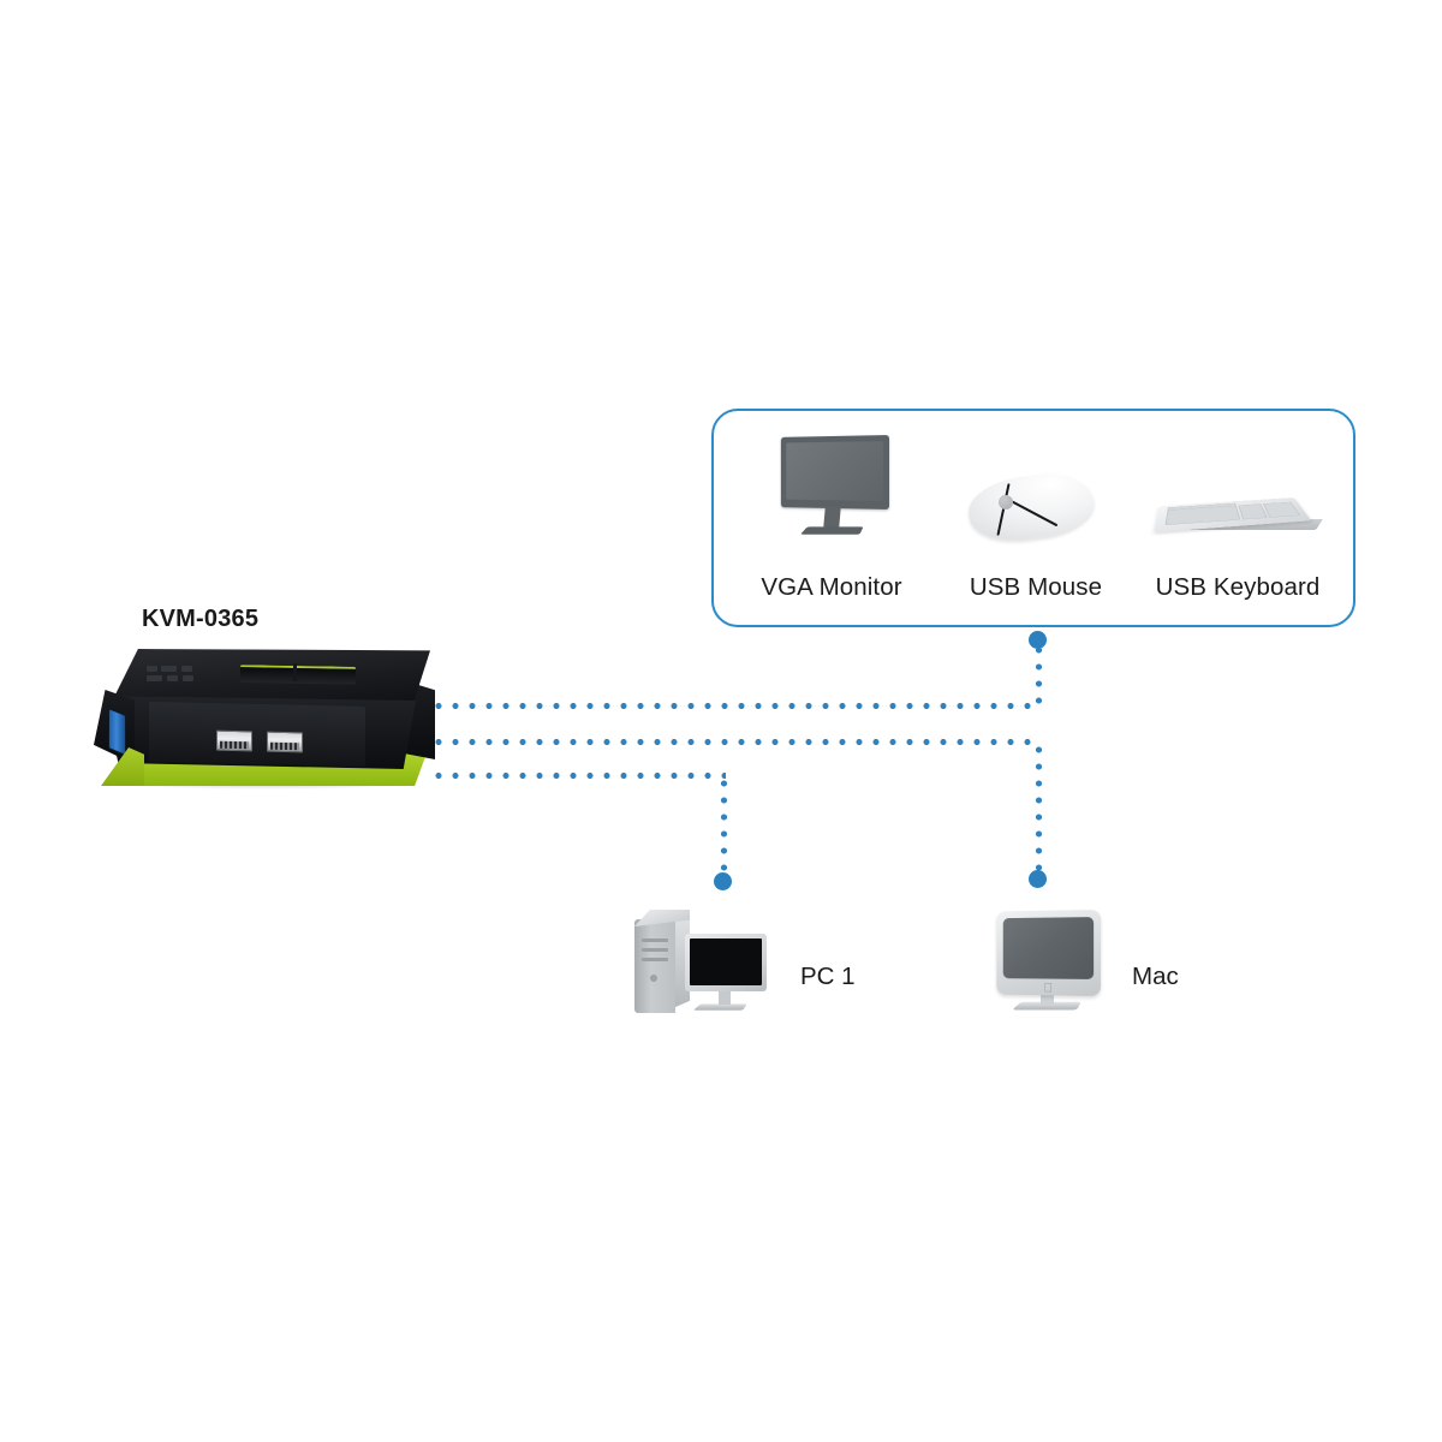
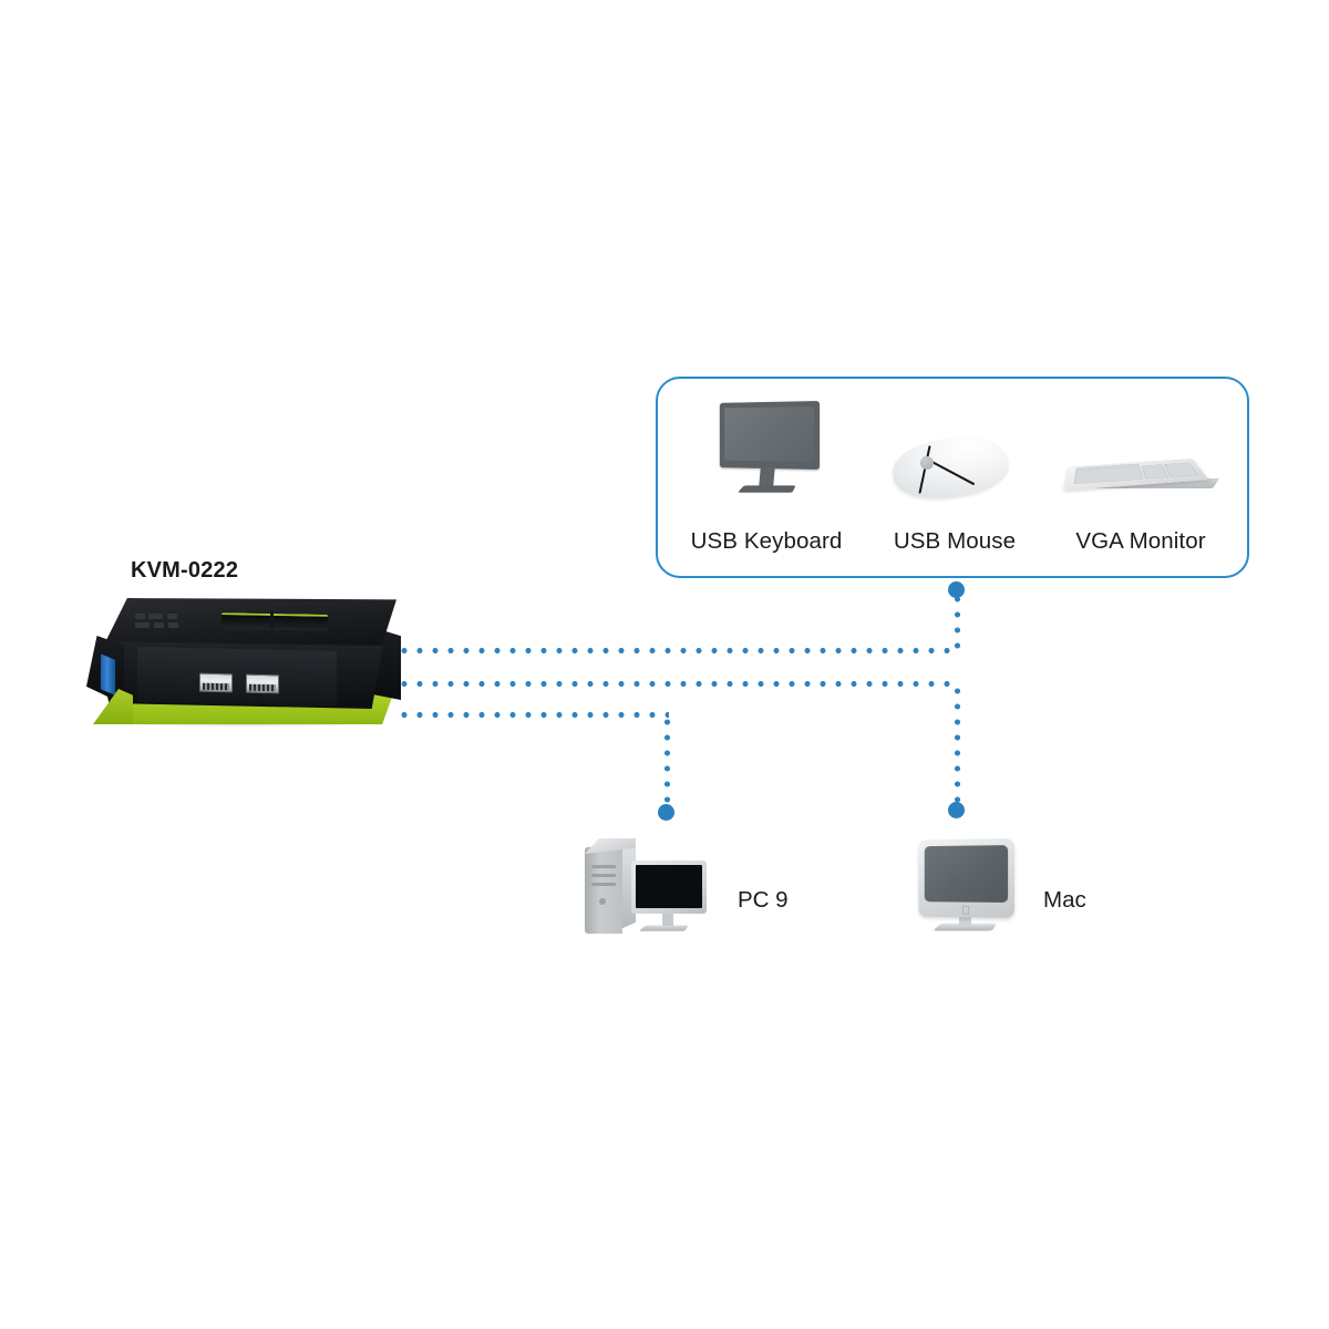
- VGA Monitor
+ USB Keyboard
  USB Mouse
- USB Keyboard
+ VGA Monitor
- KVM-0365
+ KVM-0222
- PC 1
+ PC 9
  Mac
